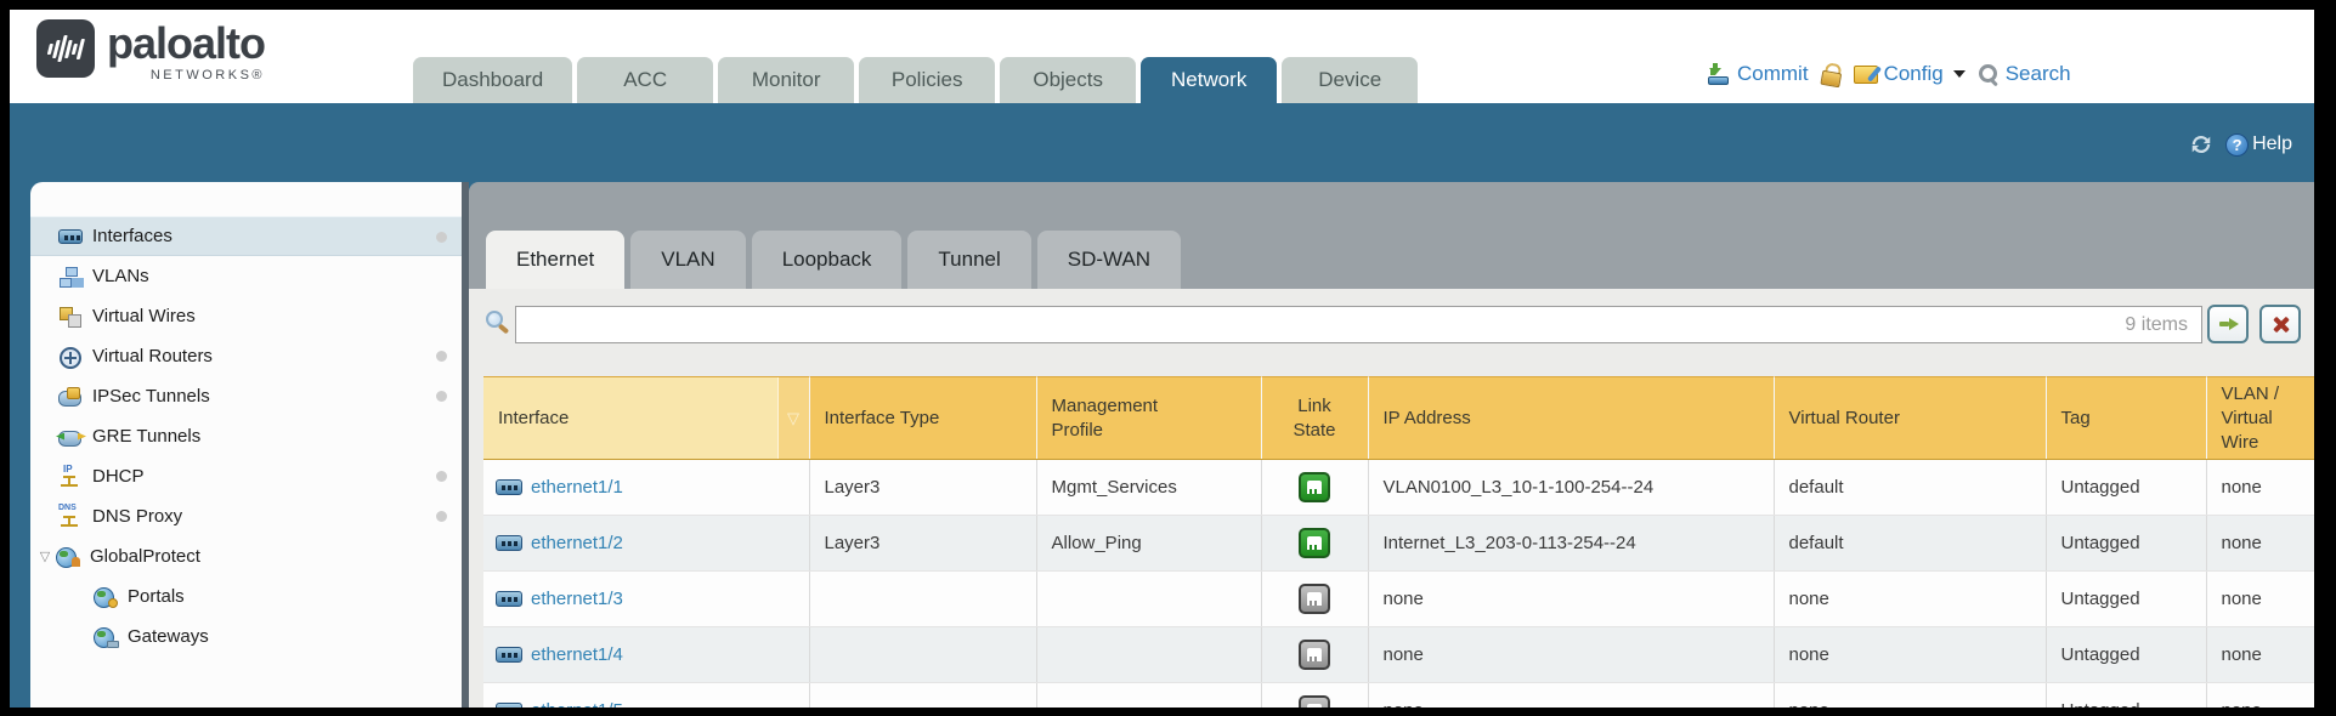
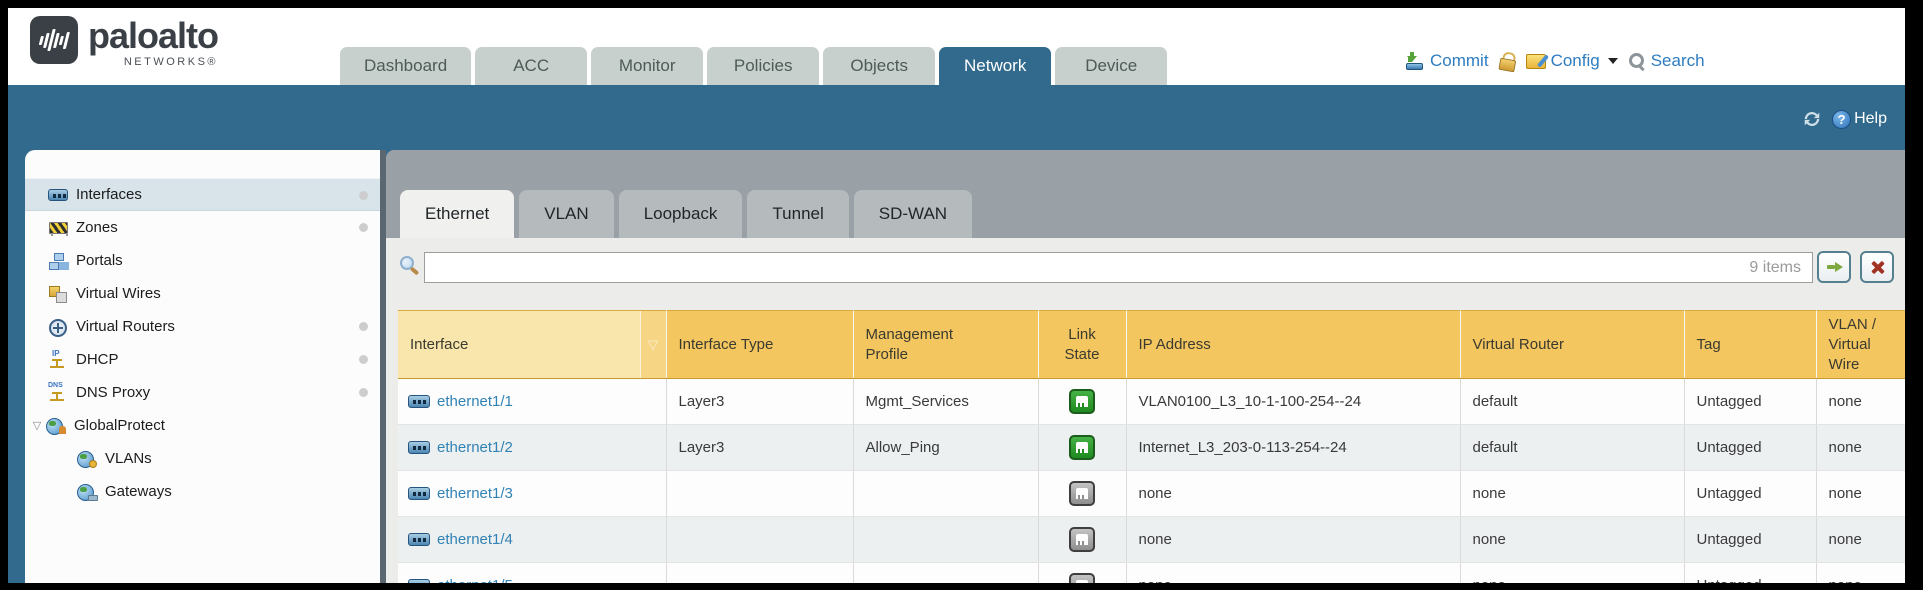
  paloalto
  NETWORKS®
  Dashboard
  ACC
  Monitor
  Policies
  Objects
  Network
  Device
  Commit
  Config
  Search
  ?
  Help
  Interfaces
+ Zones
- VLANs
+ Portals
  Virtual Wires
  Virtual Routers
- IPSec Tunnels
- GRE Tunnels
  DHCP
  DNS Proxy
  ▽
  GlobalProtect
- Portals
+ VLANs
  Gateways
  Ethernet
  VLAN
  Loopback
  Tunnel
  SD-WAN
  9 items
  Interface ▽	Interface Type	Management Profile	Link State	IP Address	Virtual Router	Tag	VLAN / Virtual Wire
  ethernet1/1	Layer3	Mgmt_Services		VLAN0100_L3_10-1-100-254--24	default	Untagged	none
  ethernet1/2	Layer3	Allow_Ping		Internet_L3_203-0-113-254--24	default	Untagged	none
  ethernet1/3				none	none	Untagged	none
  ethernet1/4				none	none	Untagged	none
